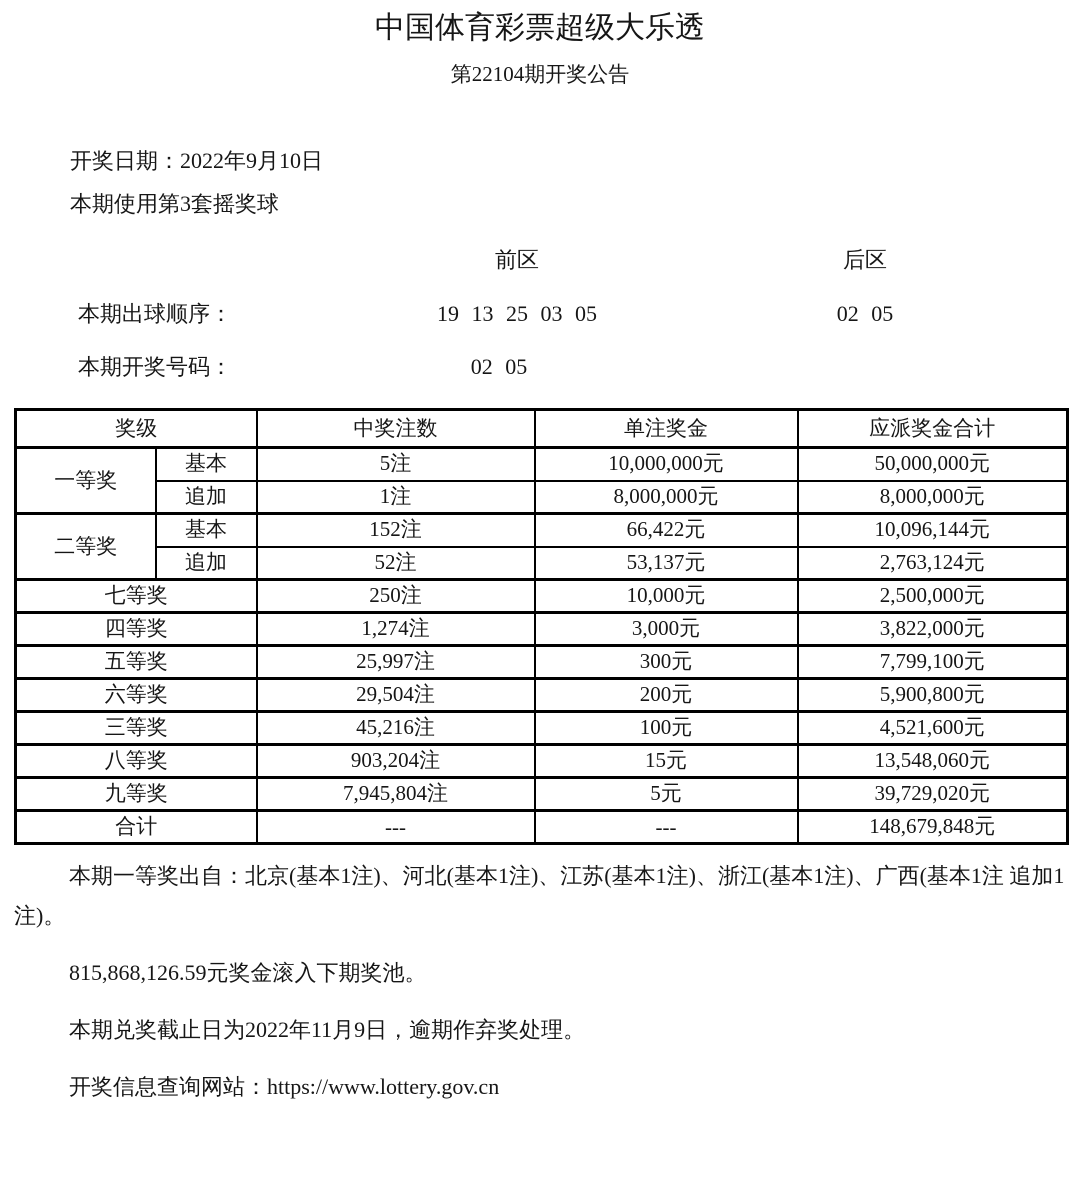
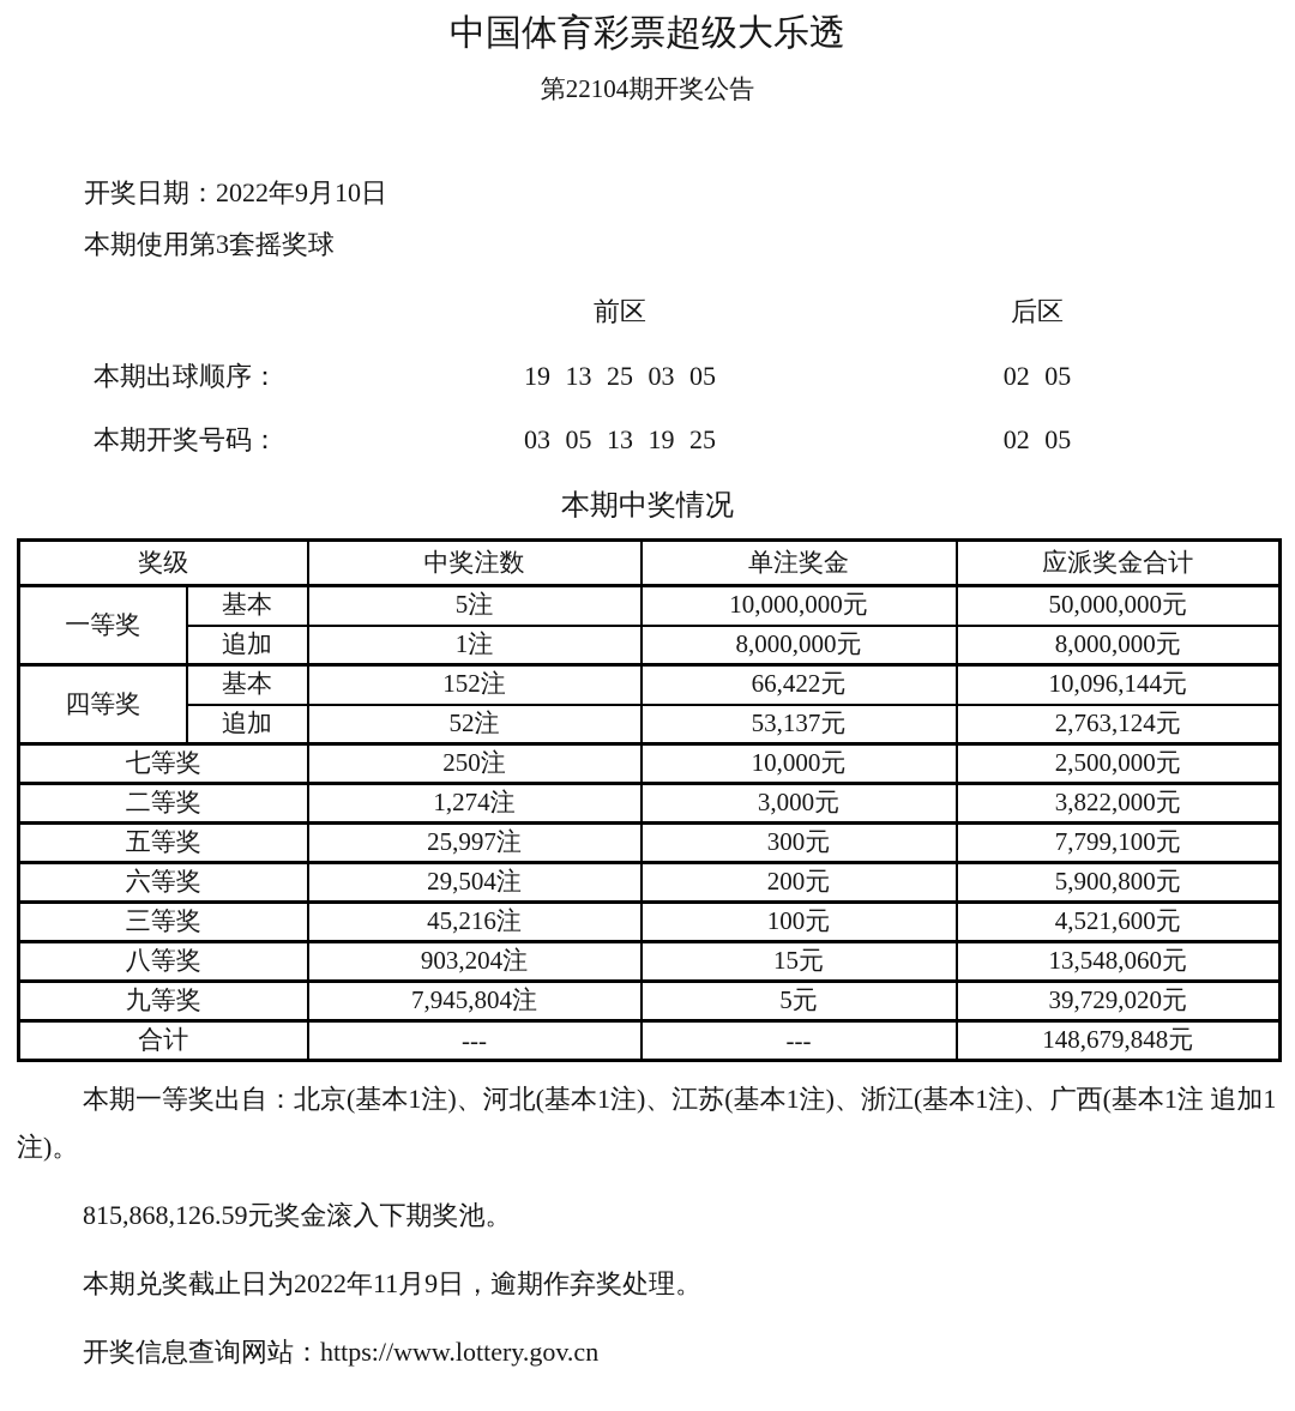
  中国体育彩票超级大乐透
  第22104期开奖公告
  开奖日期：2022年9月10日
  本期使用第3套摇奖球
  前区
  后区
  本期出球顺序：
  19 13 25 03 05
  02 05
  本期开奖号码：
+ 03 05 13 19 25
  02 05
+ 本期中奖情况
  奖级	中奖注数	单注奖金	应派奖金合计
  一等奖	基本	5注	10,000,000元	50,000,000元
  追加	1注	8,000,000元	8,000,000元
- 二等奖	基本	152注	66,422元	10,096,144元
+ 四等奖	基本	152注	66,422元	10,096,144元
  追加	52注	53,137元	2,763,124元
  七等奖	250注	10,000元	2,500,000元
- 四等奖	1,274注	3,000元	3,822,000元
+ 二等奖	1,274注	3,000元	3,822,000元
  五等奖	25,997注	300元	7,799,100元
  六等奖	29,504注	200元	5,900,800元
  三等奖	45,216注	100元	4,521,600元
  八等奖	903,204注	15元	13,548,060元
  九等奖	7,945,804注	5元	39,729,020元
  合计	---	---	148,679,848元
  本期一等奖出自：北京(基本1注)、河北(基本1注)、江苏(基本1注)、浙江(基本1注)、广西(基本1注 追加1注)。
  815,868,126.59元奖金滚入下期奖池。
  本期兑奖截止日为2022年11月9日，逾期作弃奖处理。
  开奖信息查询网站：https://www.lottery.gov.cn
